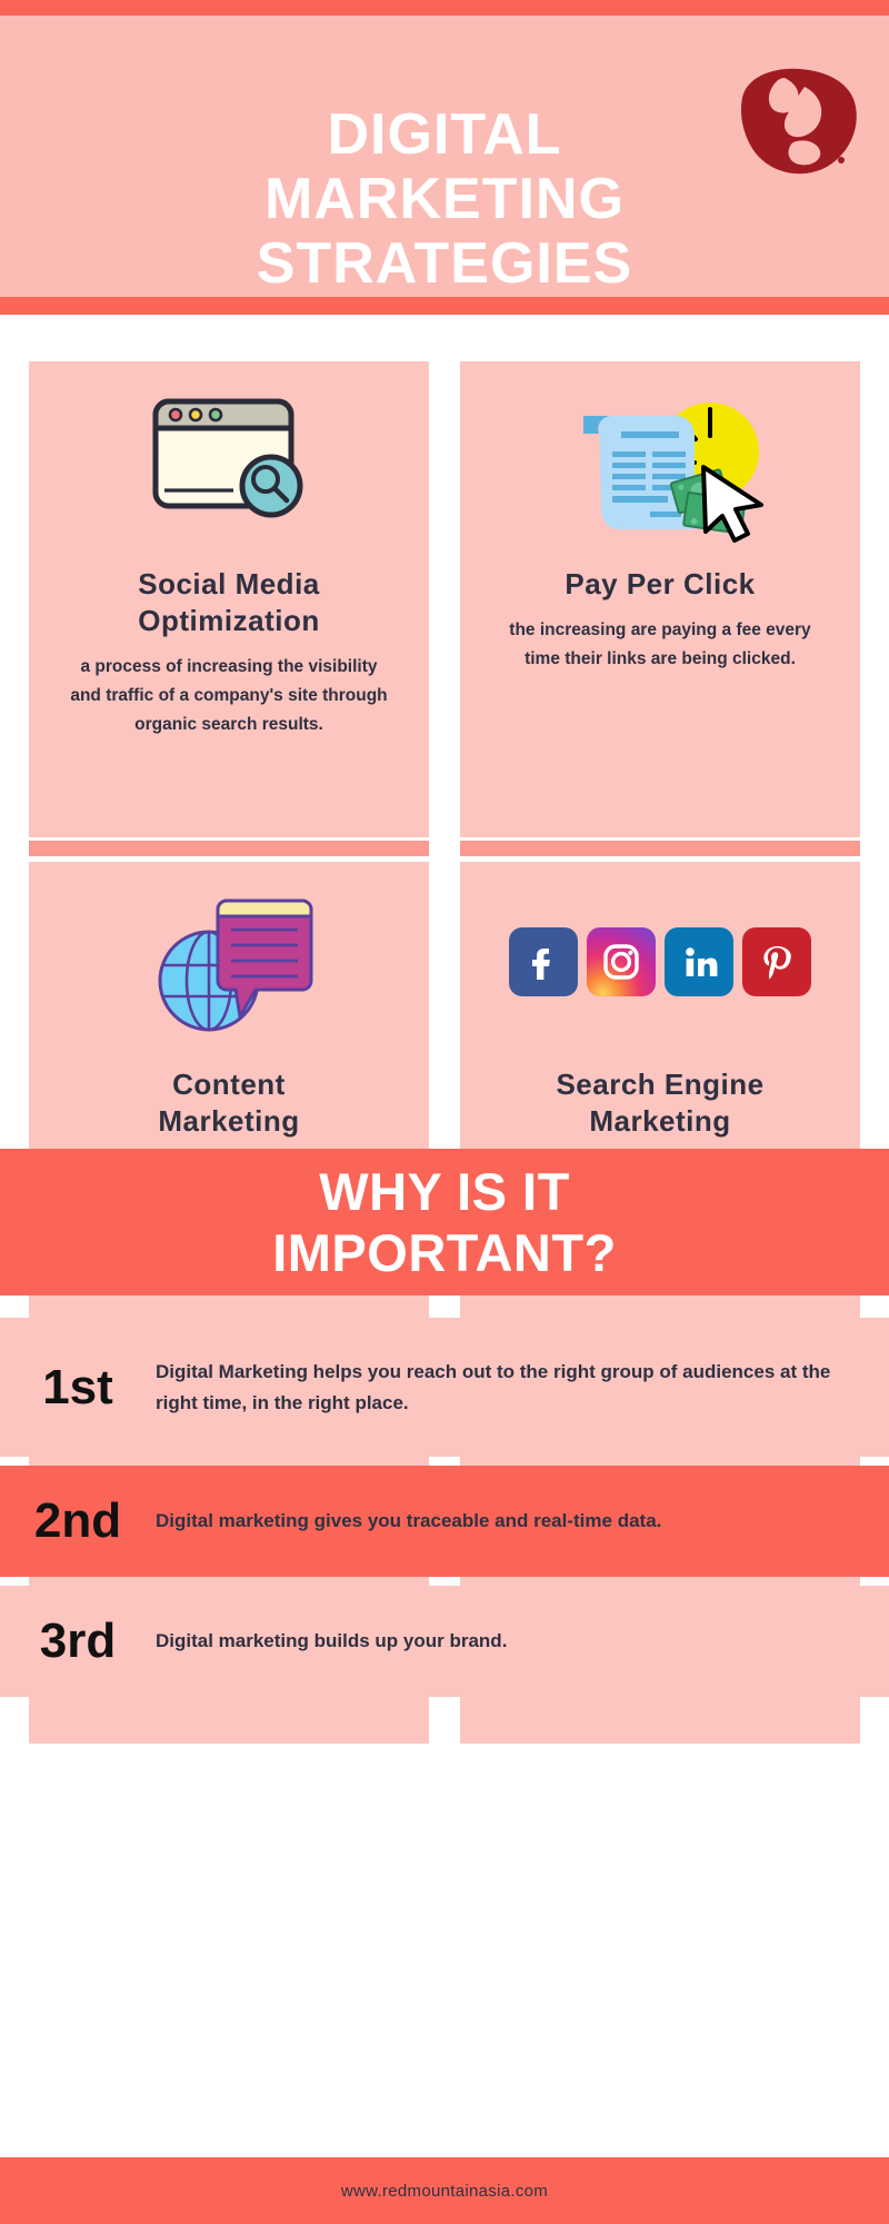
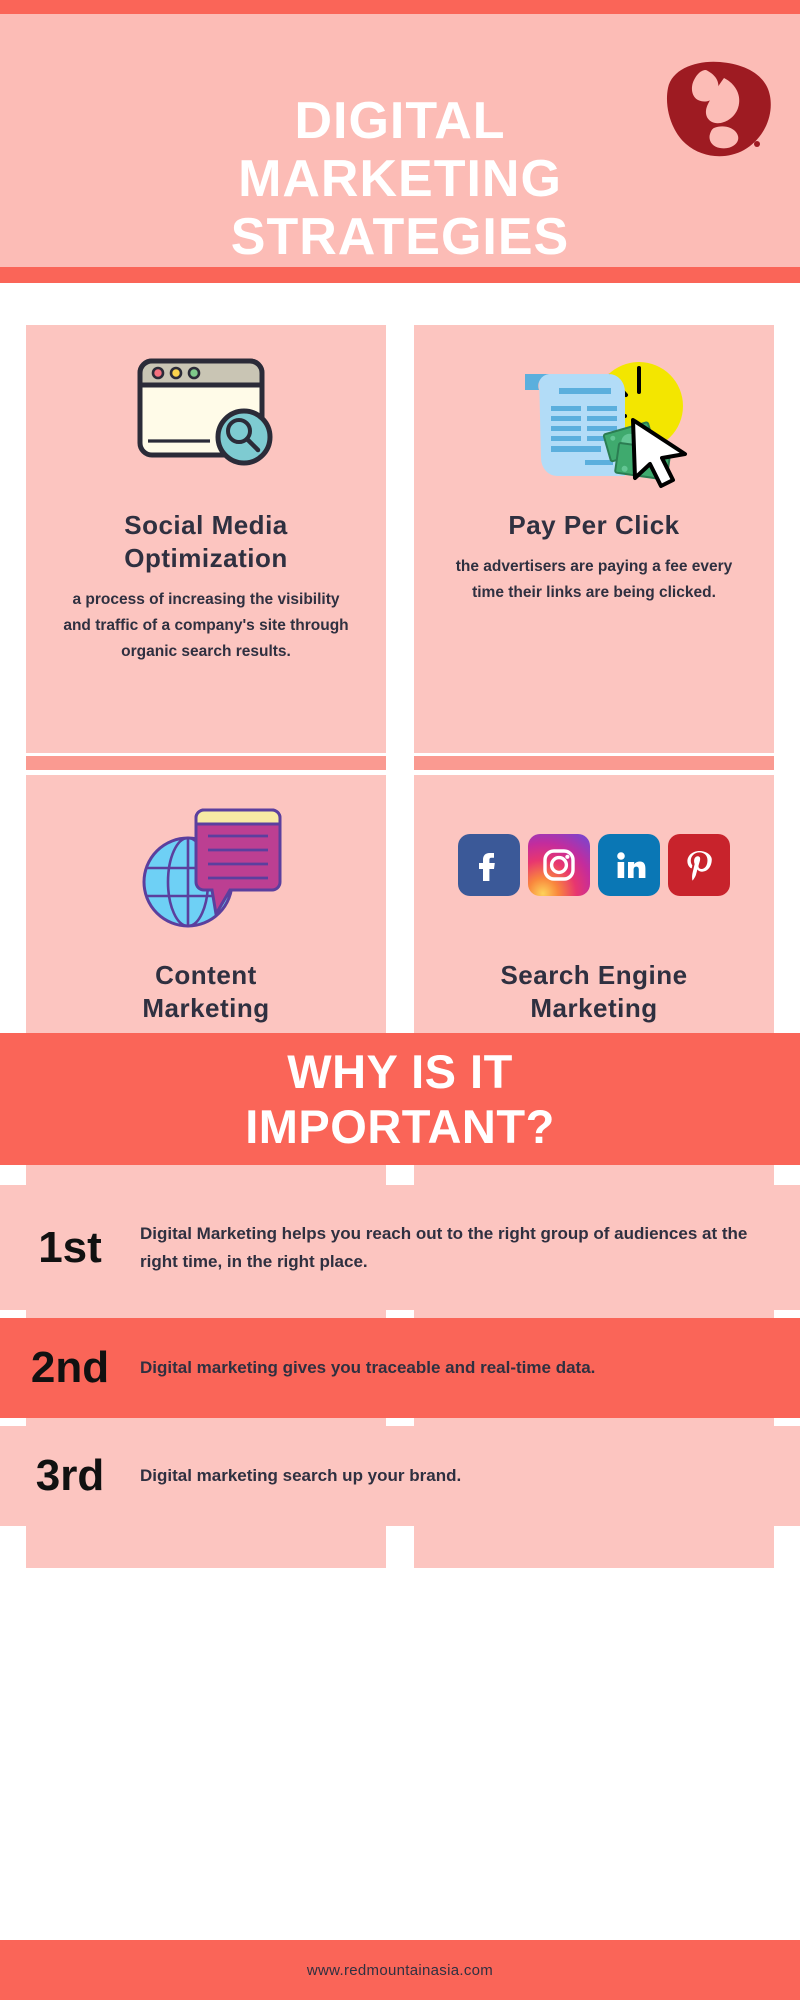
  DIGITAL
  MARKETING
  STRATEGIES
  Social Media
  Optimization
  a process of increasing the visibility and traffic of a company's site through organic search results.
  Pay Per Click
- the increasing are paying a fee every time their links are being clicked.
+ the advertisers are paying a fee every time their links are being clicked.
  Content
  Marketing
  Search Engine
  Marketing
  WHY IS IT
  IMPORTANT?
  1st
  Digital Marketing helps you reach out to the right group of audiences at the right time, in the right place.
  2nd
  Digital marketing gives you traceable and real-time data.
  3rd
- Digital marketing builds up your brand.
+ Digital marketing search up your brand.
  www.redmountainasia.com
